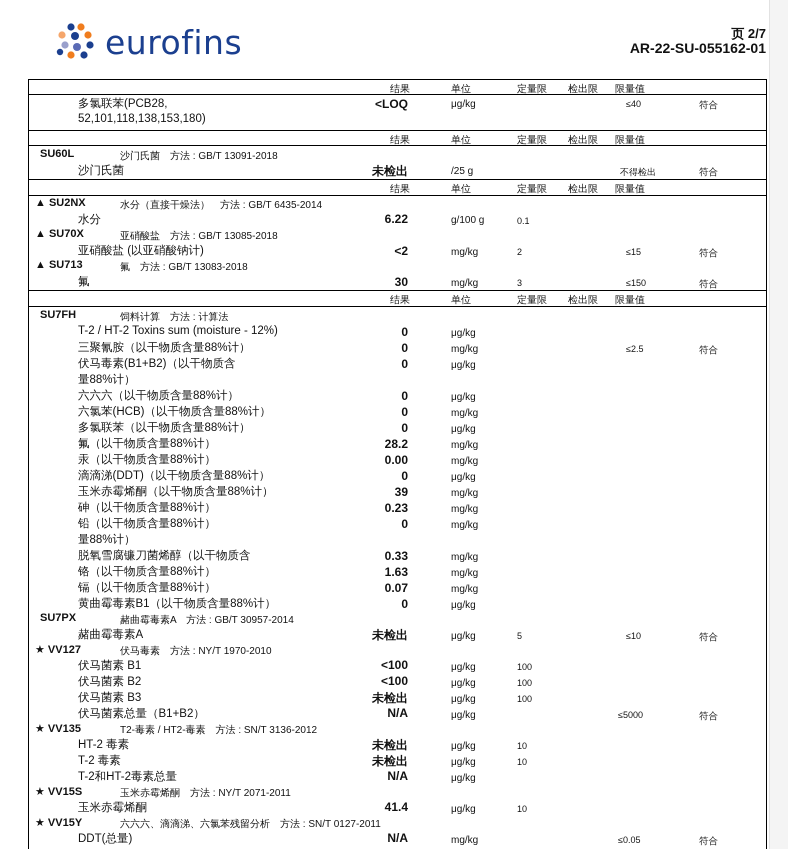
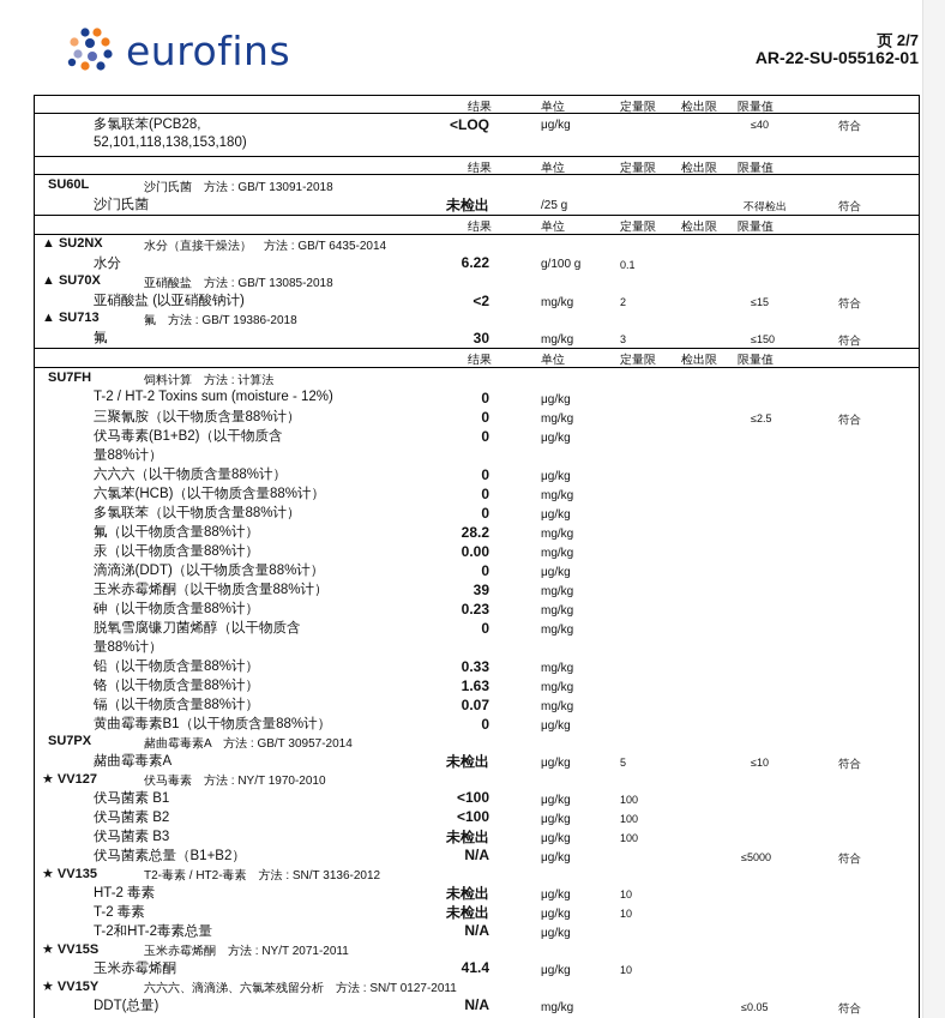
  eurofins
  页 2/7
  AR-22-SU-055162-01
  结果
  单位
  定量限
  检出限
  限量值
  多氯联苯(PCB28,
  52,101,118,138,153,180)
  <LOQ
  μg/kg
  ≤40
  符合
  结果
  单位
  定量限
  检出限
  限量值
  SU60L
  沙门氏菌 方法 : GB/T 13091-2018
  沙门氏菌
  未检出
  /25 g
  不得检出
  符合
  结果
  单位
  定量限
  检出限
  限量值
  ▲ SU2NX
  水分（直接干燥法） 方法 : GB/T 6435-2014
  水分
  6.22
  g/100 g
  0.1
  ▲ SU70X
  亚硝酸盐 方法 : GB/T 13085-2018
  亚硝酸盐 (以亚硝酸钠计)
  <2
  mg/kg
  2
  ≤15
  符合
  ▲ SU713
- 氟 方法 : GB/T 13083-2018
+ 氟 方法 : GB/T 19386-2018
  氟
  30
  mg/kg
  3
  ≤150
  符合
  结果
  单位
  定量限
  检出限
  限量值
  SU7FH
  饲料计算 方法 : 计算法
  T-2 / HT-2 Toxins sum (moisture - 12%)
  0
  μg/kg
  三聚氰胺（以干物质含量88%计）
  0
  mg/kg
  ≤2.5
  符合
  伏马毒素(B1+B2)（以干物质含
  量88%计）
  0
  μg/kg
  六六六（以干物质含量88%计）
  0
  μg/kg
  六氯苯(HCB)（以干物质含量88%计）
  0
  mg/kg
  多氯联苯（以干物质含量88%计）
  0
  μg/kg
  氟（以干物质含量88%计）
  28.2
  mg/kg
  汞（以干物质含量88%计）
  0.00
  mg/kg
  滴滴涕(DDT)（以干物质含量88%计）
  0
  μg/kg
  玉米赤霉烯酮（以干物质含量88%计）
  39
  mg/kg
  砷（以干物质含量88%计）
  0.23
  mg/kg
- 铅（以干物质含量88%计）
+ 脱氧雪腐镰刀菌烯醇（以干物质含
  量88%计）
  0
  mg/kg
- 脱氧雪腐镰刀菌烯醇（以干物质含
+ 铅（以干物质含量88%计）
  0.33
  mg/kg
  铬（以干物质含量88%计）
  1.63
  mg/kg
  镉（以干物质含量88%计）
  0.07
  mg/kg
  黄曲霉毒素B1（以干物质含量88%计）
  0
  μg/kg
  SU7PX
  赭曲霉毒素A 方法 : GB/T 30957-2014
  赭曲霉毒素A
  未检出
  μg/kg
  5
  ≤10
  符合
  ★ VV127
  伏马毒素 方法 : NY/T 1970-2010
  伏马菌素 B1
  <100
  μg/kg
  100
  伏马菌素 B2
  <100
  μg/kg
  100
  伏马菌素 B3
  未检出
  μg/kg
  100
  伏马菌素总量（B1+B2）
  N/A
  μg/kg
  ≤5000
  符合
  ★ VV135
  T2-毒素 / HT2-毒素 方法 : SN/T 3136-2012
  HT-2 毒素
  未检出
  μg/kg
  10
  T-2 毒素
  未检出
  μg/kg
  10
  T-2和HT-2毒素总量
  N/A
  μg/kg
  ★ VV15S
  玉米赤霉烯酮 方法 : NY/T 2071-2011
  玉米赤霉烯酮
  41.4
  μg/kg
  10
  ★ VV15Y
  六六六、滴滴涕、六氯苯残留分析 方法 : SN/T 0127-2011
  DDT(总量)
  N/A
  mg/kg
  ≤0.05
  符合
